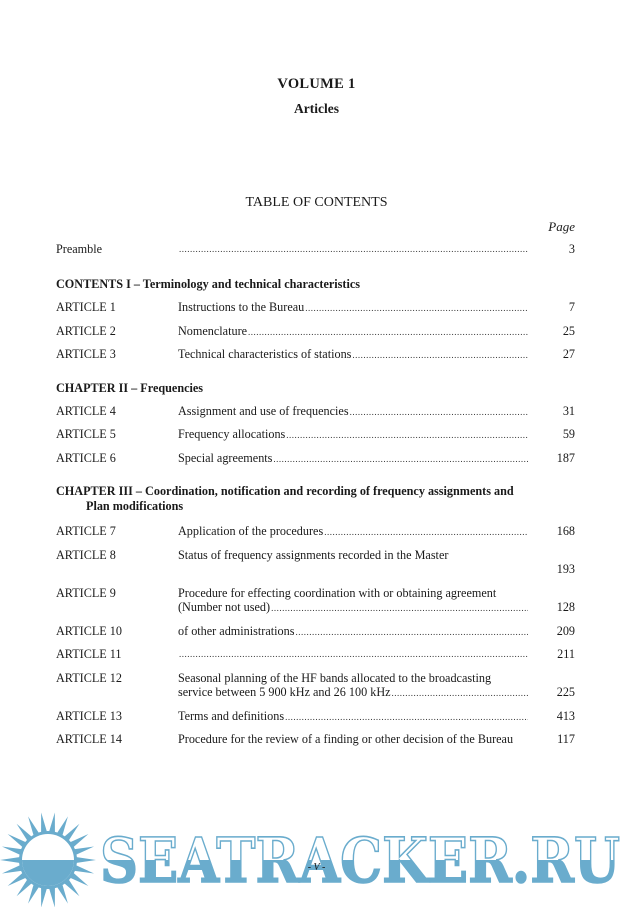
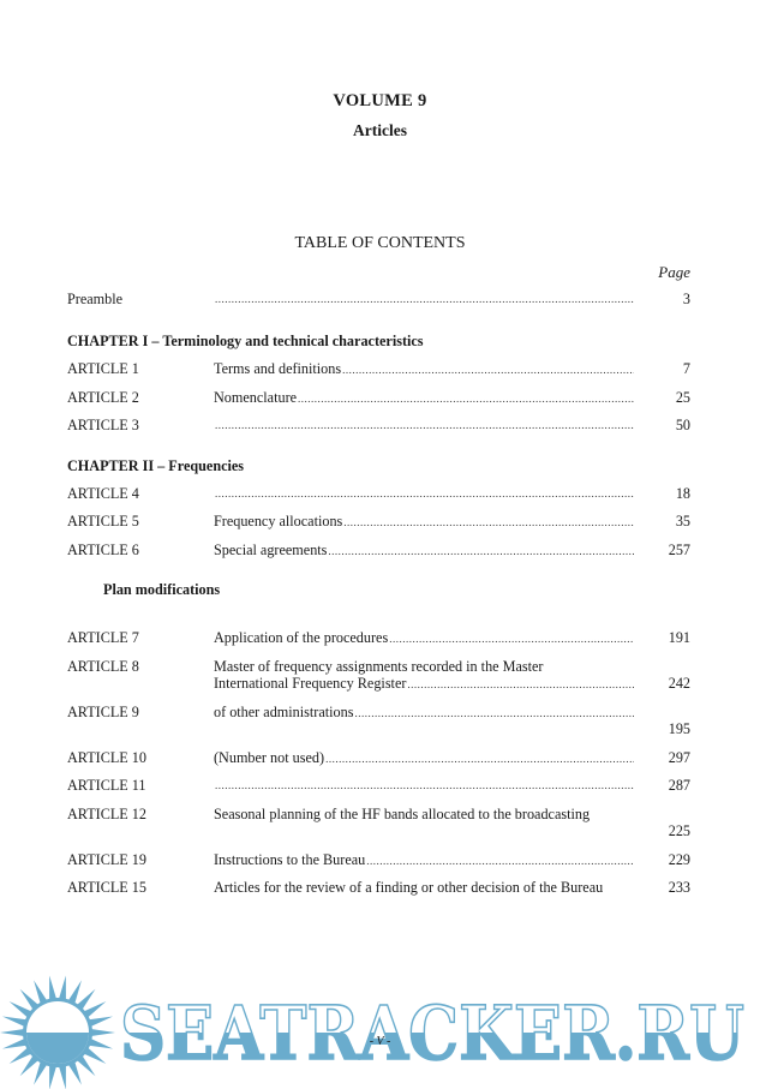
- VOLUME 1
+ VOLUME 9
  Articles
  TABLE OF CONTENTS
  Page
  Preamble
  3
- CONTENTS I – Terminology and technical characteristics
+ CHAPTER I – Terminology and technical characteristics
  ARTICLE 1
- Instructions to the Bureau
+ Terms and definitions
  7
  ARTICLE 2
  Nomenclature
  25
  ARTICLE 3
- Technical characteristics of stations
- 27
+ 50
  CHAPTER II – Frequencies
  ARTICLE 4
- Assignment and use of frequencies
- 31
+ 18
  ARTICLE 5
  Frequency allocations
- 59
+ 35
  ARTICLE 6
  Special agreements
- 187
+ 257
- CHAPTER III – Coordination, notification and recording of frequency assignments and
  Plan modifications
  ARTICLE 7
  Application of the procedures
- 168
+ 191
  ARTICLE 8
- Status of frequency assignments recorded in the Master
+ Master of frequency assignments recorded in the Master
+ International Frequency Register
- 193
+ 242
  ARTICLE 9
- Procedure for effecting coordination with or obtaining agreement
- (Number not used)
+ of other administrations
- 128
+ 195
  ARTICLE 10
- of other administrations
+ (Number not used)
- 209
+ 297
  ARTICLE 11
- 211
+ 287
  ARTICLE 12
  Seasonal planning of the HF bands allocated to the broadcasting
- service between 5 900 kHz and 26 100 kHz
  225
- ARTICLE 13
+ ARTICLE 19
- Terms and definitions
+ Instructions to the Bureau
- 413
+ 229
- ARTICLE 14
+ ARTICLE 15
- Procedure for the review of a finding or other decision of the Bureau
+ Articles for the review of a finding or other decision of the Bureau
- 117
+ 233
  - V -
  SEATRACKER.RU
